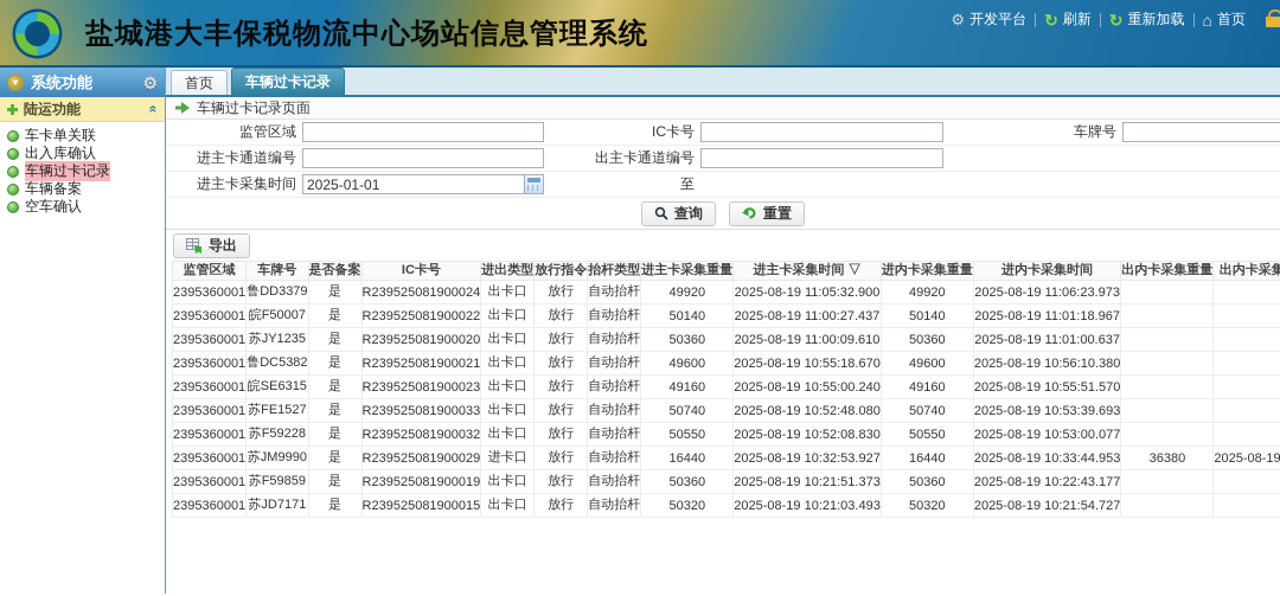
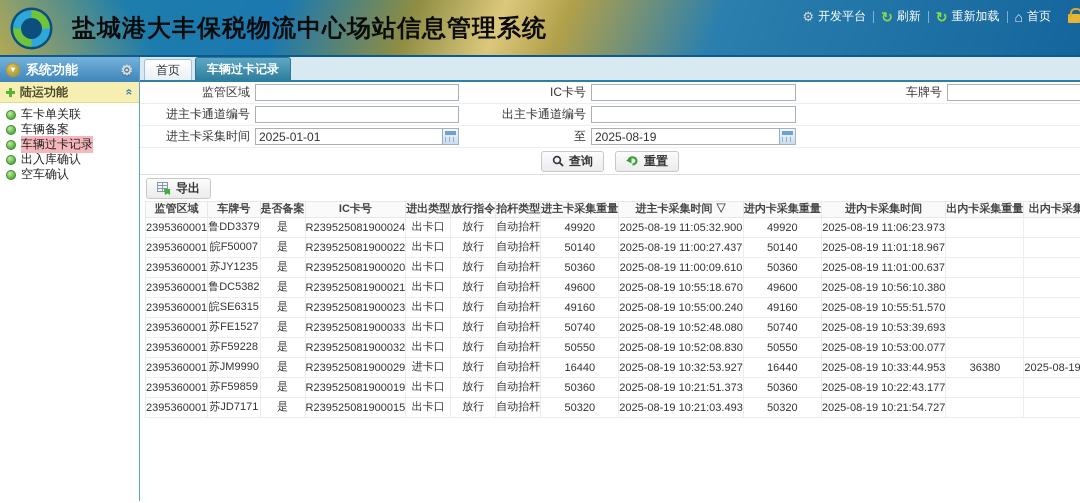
  盐城港大丰保税物流中心场站信息管理系统
  ⚙
  开发平台
  ↻
  刷新
  ↻
  重新加载
  ⌂
  首页
  ▾
  系统功能
  ⚙
  陆运功能
  车卡单关联
- 出入库确认
+ 车辆备案
  车辆过卡记录
- 车辆备案
+ 出入库确认
  空车确认
  首页
  车辆过卡记录
- 车辆过卡记录页面
  监管区域
  IC卡号
  车牌号
  进主卡通道编号
  出主卡通道编号
  进主卡采集时间
  2025-01-01
  至
+ 2025-08-19
  查询
  重置
  导出
  监管区域	车牌号	是否备案	IC卡号	进出类型	放行指令	抬杆类型	进主卡采集重量	进主卡采集时间 ▽	进内卡采集重量	进内卡采集时间	出内卡采集重量	出内卡采集
  2395360001	鲁DD3379	是	R239525081900024	出卡口	放行	自动抬杆	49920	2025-08-19 11:05:32.900	49920	2025-08-19 11:06:23.973
  2395360001	皖F50007	是	R239525081900022	出卡口	放行	自动抬杆	50140	2025-08-19 11:00:27.437	50140	2025-08-19 11:01:18.967
  2395360001	苏JY1235	是	R239525081900020	出卡口	放行	自动抬杆	50360	2025-08-19 11:00:09.610	50360	2025-08-19 11:01:00.637
  2395360001	鲁DC5382	是	R239525081900021	出卡口	放行	自动抬杆	49600	2025-08-19 10:55:18.670	49600	2025-08-19 10:56:10.380
  2395360001	皖SE6315	是	R239525081900023	出卡口	放行	自动抬杆	49160	2025-08-19 10:55:00.240	49160	2025-08-19 10:55:51.570
  2395360001	苏FE1527	是	R239525081900033	出卡口	放行	自动抬杆	50740	2025-08-19 10:52:48.080	50740	2025-08-19 10:53:39.693
  2395360001	苏F59228	是	R239525081900032	出卡口	放行	自动抬杆	50550	2025-08-19 10:52:08.830	50550	2025-08-19 10:53:00.077
  2395360001	苏JM9990	是	R239525081900029	进卡口	放行	自动抬杆	16440	2025-08-19 10:32:53.927	16440	2025-08-19 10:33:44.953	36380	2025-08-19
  2395360001	苏F59859	是	R239525081900019	出卡口	放行	自动抬杆	50360	2025-08-19 10:21:51.373	50360	2025-08-19 10:22:43.177
  2395360001	苏JD7171	是	R239525081900015	出卡口	放行	自动抬杆	50320	2025-08-19 10:21:03.493	50320	2025-08-19 10:21:54.727
